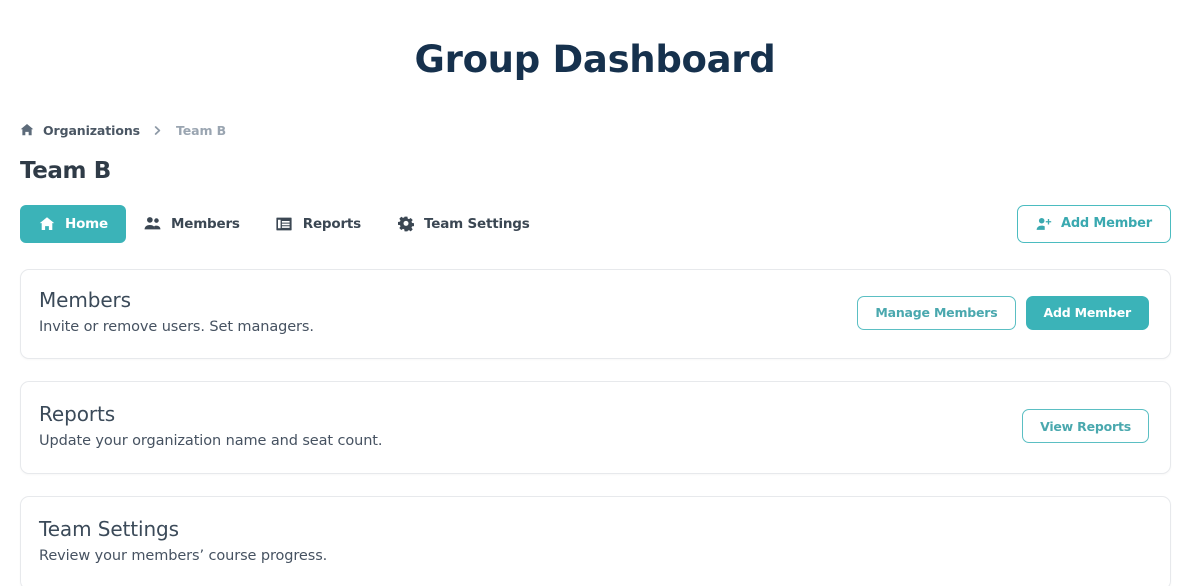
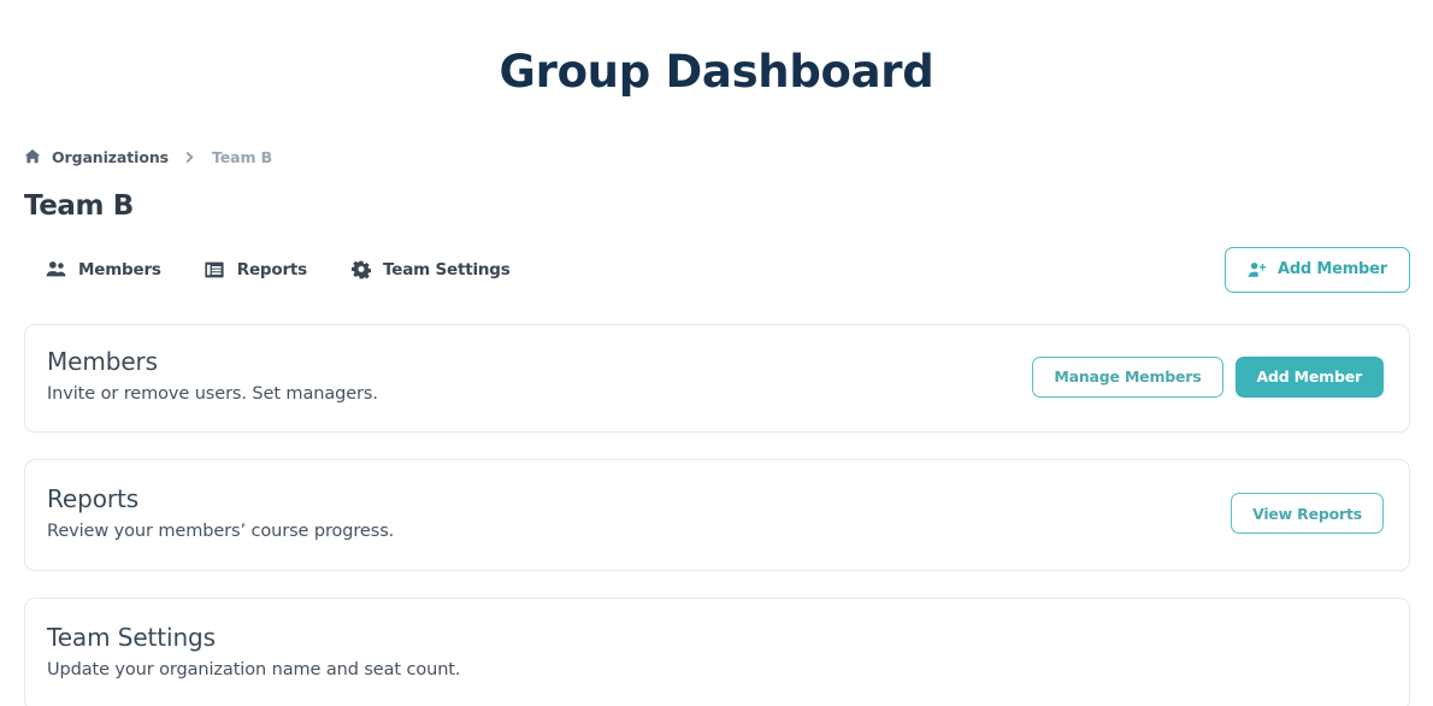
  Group Dashboard
  Organizations
  Team B
  Team B
- Home
  Members
  Reports
  Team Settings
  Add Member
  Members
  Invite or remove users. Set managers.
  Manage Members
  Add Member
  Reports
- Update your organization name and seat count.
+ Review your members’ course progress.
  View Reports
  Team Settings
- Review your members’ course progress.
+ Update your organization name and seat count.
